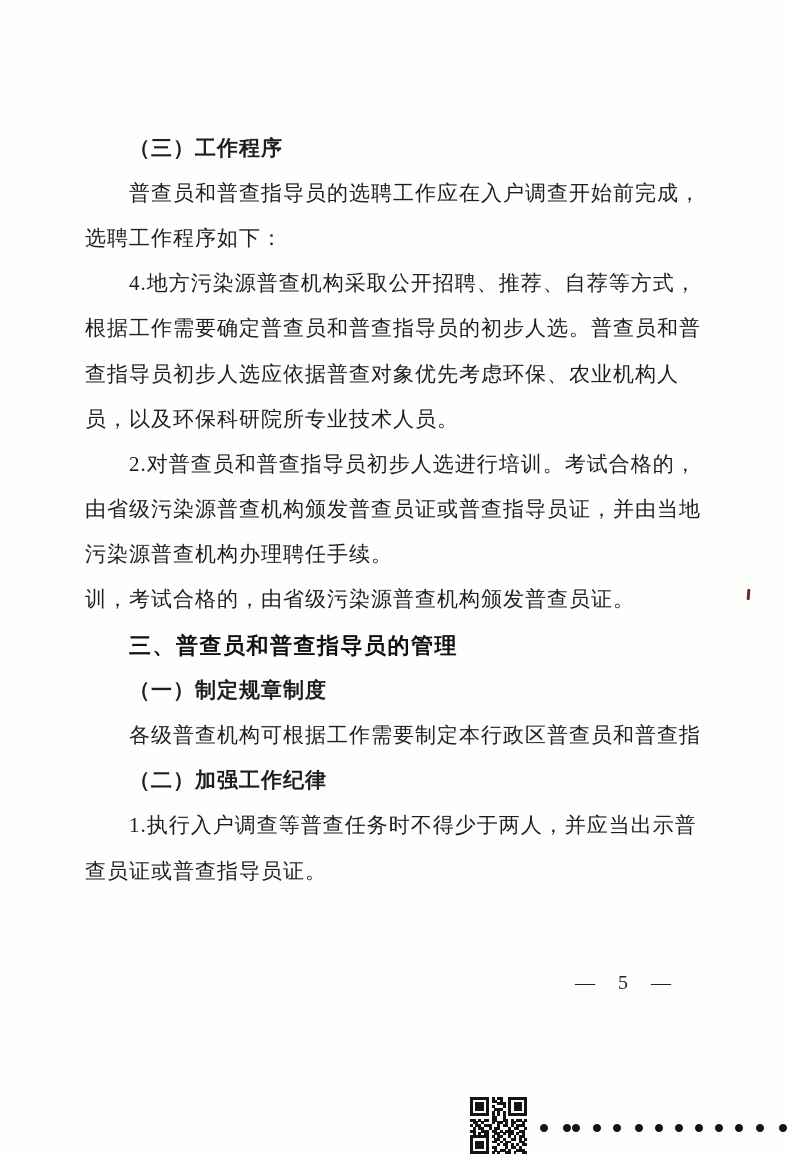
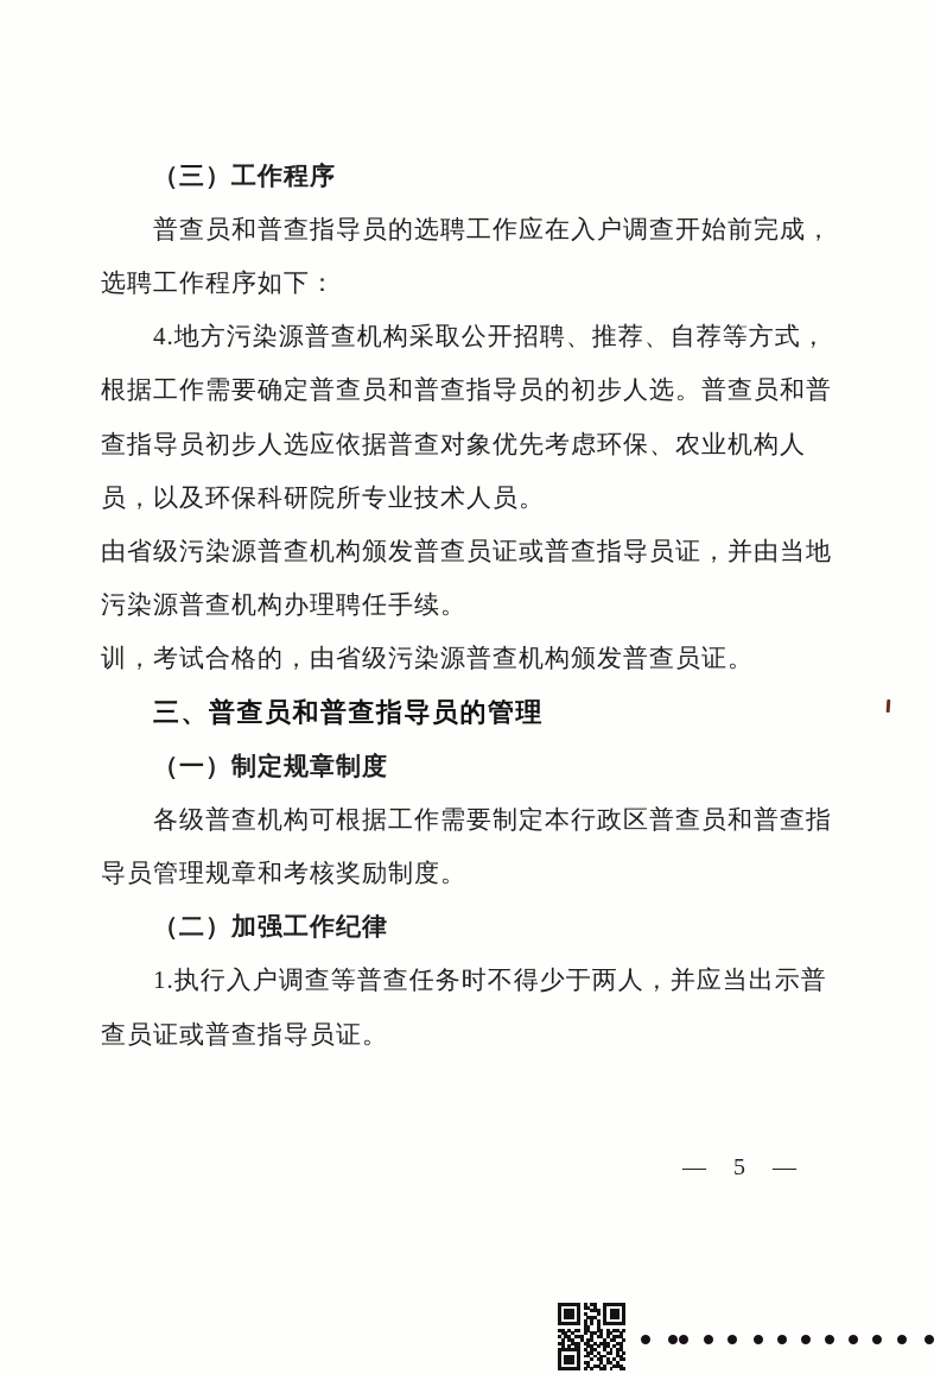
  （三）工作程序
  普查员和普查指导员的选聘工作应在入户调查开始前完成，
  选聘工作程序如下：
  4.地方污染源普查机构采取公开招聘、推荐、自荐等方式，
  根据工作需要确定普查员和普查指导员的初步人选。普查员和普
  查指导员初步人选应依据普查对象优先考虑环保、农业机构人
  员，以及环保科研院所专业技术人员。
- 2.对普查员和普查指导员初步人选进行培训。考试合格的，
  由省级污染源普查机构颁发普查员证或普查指导员证，并由当地
  污染源普查机构办理聘任手续。
  训，考试合格的，由省级污染源普查机构颁发普查员证。
  三、普查员和普查指导员的管理
  （一）制定规章制度
  各级普查机构可根据工作需要制定本行政区普查员和普查指
+ 导员管理规章和考核奖励制度。
  （二）加强工作纪律
  1.执行入户调查等普查任务时不得少于两人，并应当出示普
  查员证或普查指导员证。
  — 5 —
